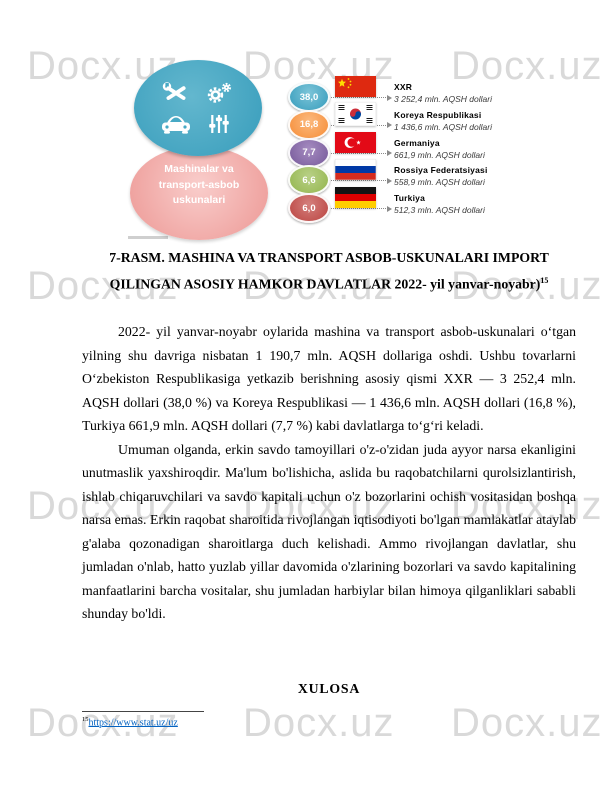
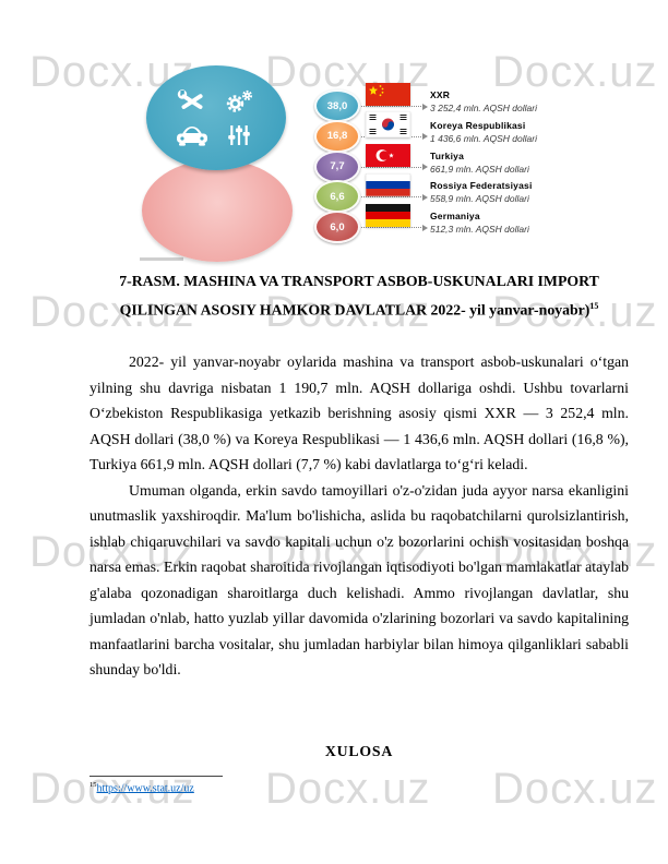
  Docx.u
  Docx.uz
  Docx.uz
  Docx.uz
  Docx.uz
  Docx.uz
  Docx.uz
  Docx.uz
  Docx.uz
  Docx.uz
  Docx.uz
  Docx.uz
- Mashinalar va
- transport-asbob
- uskunalari
  38,0
  XXR
  3 252,4 mln. AQSH dollari
  16,8
  Koreya Respublikasi
  1 436,6 mln. AQSH dollari
  7,7
- Germaniya
+ Turkiya
  661,9 mln. AQSH dollari
  6,6
  Rossiya Federatsiyasi
  558,9 mln. AQSH dollari
  6,0
- Turkiya
+ Germaniya
  512,3 mln. AQSH dollari
  7-RASM. MASHINA VA TRANSPORT ASBOB-USKUNALARI IMPORT QILINGAN ASOSIY HAMKOR DAVLATLAR 2022- yil yanvar-noyabr)15
  2022- yil yanvar-noyabr oylarida mashina va transport asbob-uskunalari o‘tgan yilning shu davriga nisbatan 1 190,7 mln. AQSH dollariga oshdi. Ushbu tovarlarni O‘zbekiston Respublikasiga yetkazib berishning asosiy qismi XXR — 3 252,4 mln. AQSH dollari (38,0 %) va Koreya Respublikasi — 1 436,6 mln. AQSH dollari (16,8 %), Turkiya 661,9 mln. AQSH dollari (7,7 %) kabi davlatlarga to‘g‘ri keladi.
  Umuman olganda, erkin savdo tamoyillari o'z-o'zidan juda ayyor narsa ekanligini unutmaslik yaxshiroqdir. Ma'lum bo'lishicha, aslida bu raqobatchilarni qurolsizlantirish, ishlab chiqaruvchilari va savdo kapitali uchun o'z bozorlarini ochish vositasidan boshqa narsa emas. Erkin raqobat sharoitida rivojlangan iqtisodiyoti bo'lgan mamlakatlar ataylab g'alaba qozonadigan sharoitlarga duch kelishadi. Ammo rivojlangan davlatlar, shu jumladan o'nlab, hatto yuzlab yillar davomida o'zlarining bozorlari va savdo kapitalining manfaatlarini barcha vositalar, shu jumladan harbiylar bilan himoya qilganliklari sababli shunday bo'ldi.
  XULOSA
  https://www.stat.uz/uz
